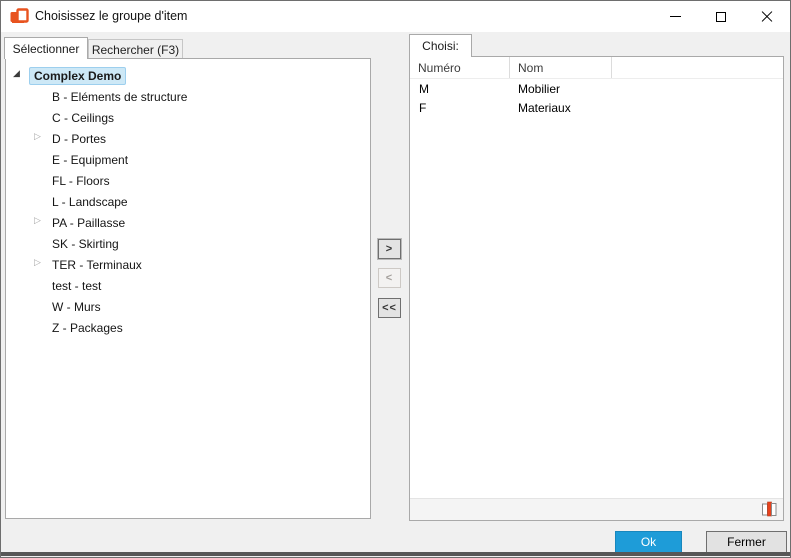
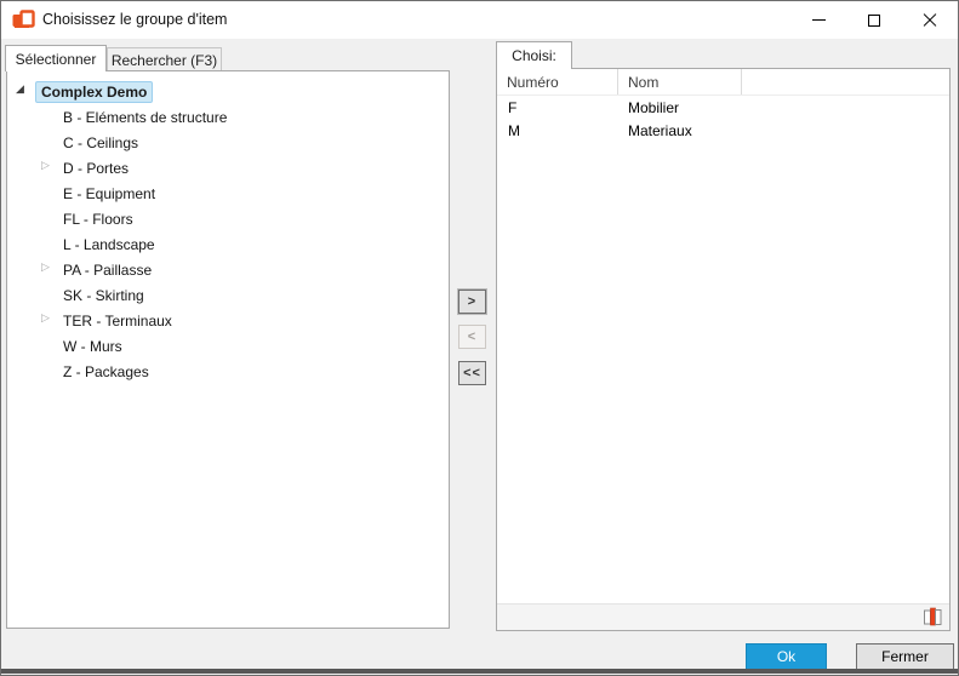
  Choisissez le groupe d'item
  Sélectionner
  Rechercher (F3)
  ◢
  Complex Demo
  B - Eléments de structure
  C - Ceilings
  ▷
  D - Portes
  E - Equipment
  FL - Floors
  L - Landscape
  ▷
  PA - Paillasse
  SK - Skirting
  ▷
  TER - Terminaux
- test - test
  W - Murs
  Z - Packages
  >
  <
  <<
  Choisi:
  Numéro
  Nom
- M
+ F
  Mobilier
- F
+ M
  Materiaux
  Ok
  Fermer
